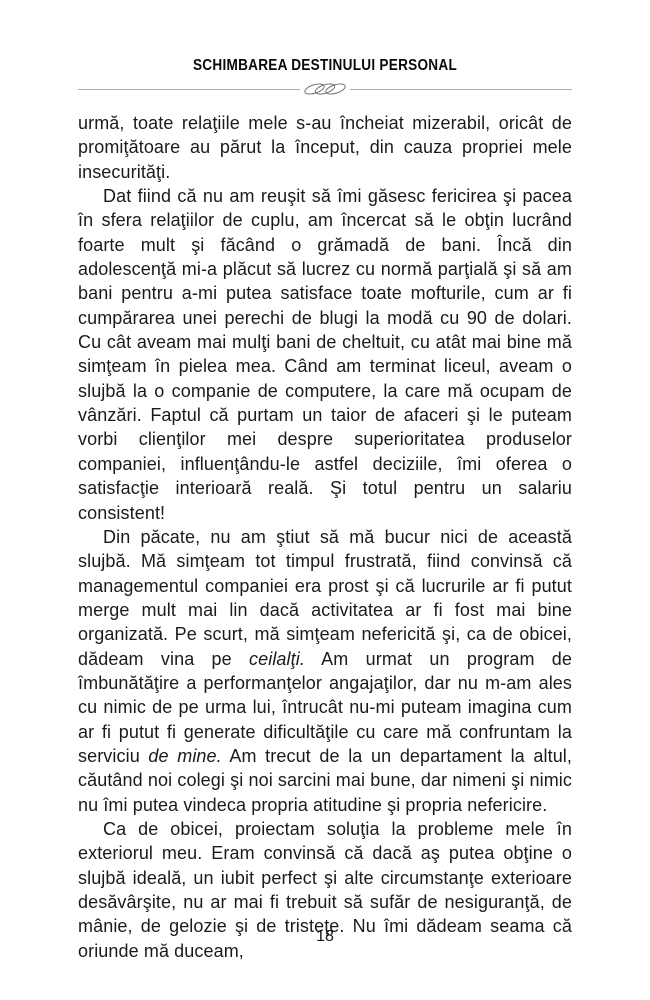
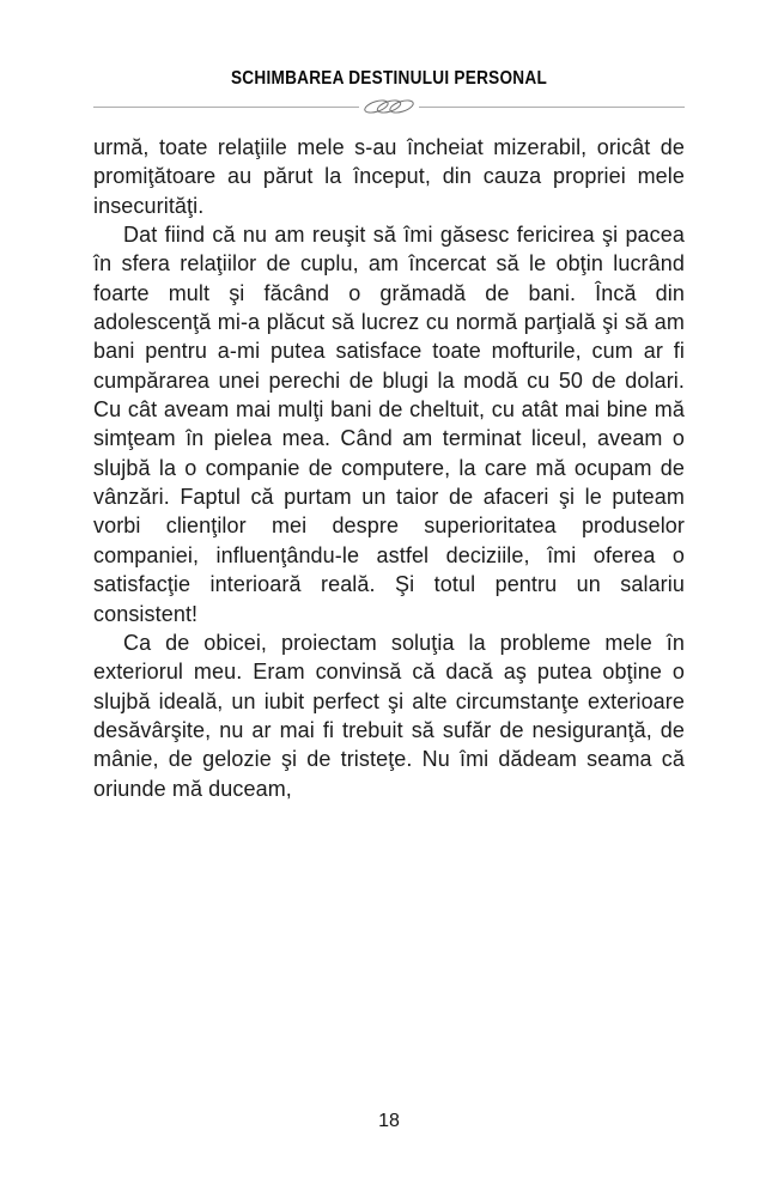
  SCHIMBAREA DESTINULUI PERSONAL
  urmă, toate relaţiile mele s-au încheiat mizerabil, oricât de promiţătoare au părut la început, din cauza propriei mele insecurităţi.
- Dat fiind că nu am reuşit să îmi găsesc fericirea şi pacea în sfera relaţiilor de cuplu, am încercat să le obţin lucrând foarte mult şi făcând o grămadă de bani. Încă din adolescenţă mi-a plăcut să lucrez cu normă parţială şi să am bani pentru a-mi putea satisface toate mofturile, cum ar fi cumpărarea unei perechi de blugi la modă cu 90 de dolari. Cu cât aveam mai mulţi bani de cheltuit, cu atât mai bine mă simţeam în pielea mea. Când am terminat liceul, aveam o slujbă la o companie de computere, la care mă ocupam de vânzări. Faptul că purtam un taior de afaceri şi le puteam vorbi clienţilor mei despre superioritatea produselor companiei, influenţându-le astfel deciziile, îmi oferea o satisfacţie interioară reală. Şi totul pentru un salariu consistent!
+ Dat fiind că nu am reuşit să îmi găsesc fericirea şi pacea în sfera relaţiilor de cuplu, am încercat să le obţin lucrând foarte mult şi făcând o grămadă de bani. Încă din adolescenţă mi-a plăcut să lucrez cu normă parţială şi să am bani pentru a-mi putea satisface toate mofturile, cum ar fi cumpărarea unei perechi de blugi la modă cu 50 de dolari. Cu cât aveam mai mulţi bani de cheltuit, cu atât mai bine mă simţeam în pielea mea. Când am terminat liceul, aveam o slujbă la o companie de computere, la care mă ocupam de vânzări. Faptul că purtam un taior de afaceri şi le puteam vorbi clienţilor mei despre superioritatea produselor companiei, influenţându-le astfel deciziile, îmi oferea o satisfacţie interioară reală. Şi totul pentru un salariu consistent!
- Din păcate, nu am ştiut să mă bucur nici de această slujbă. Mă simţeam tot timpul frustrată, fiind convinsă că managementul companiei era prost şi că lucrurile ar fi putut merge mult mai lin dacă activitatea ar fi fost mai bine organizată. Pe scurt, mă simţeam nefericită şi, ca de obicei, dădeam vina pe ceilalţi. Am urmat un program de îmbunătăţire a performanţelor angajaţilor, dar nu m-am ales cu nimic de pe urma lui, întrucât nu-mi puteam imagina cum ar fi putut fi generate dificultăţile cu care mă confruntam la serviciu de mine. Am trecut de la un departament la altul, căutând noi colegi şi noi sarcini mai bune, dar nimeni şi nimic nu îmi putea vindeca propria atitudine şi propria nefericire.
  Ca de obicei, proiectam soluţia la probleme mele în exteriorul meu. Eram convinsă că dacă aş putea obţine o slujbă ideală, un iubit perfect şi alte circumstanţe exterioare desăvârşite, nu ar mai fi trebuit să sufăr de nesiguranţă, de mânie, de gelozie şi de tristeţe. Nu îmi dădeam seama că oriunde mă duceam,
  18
